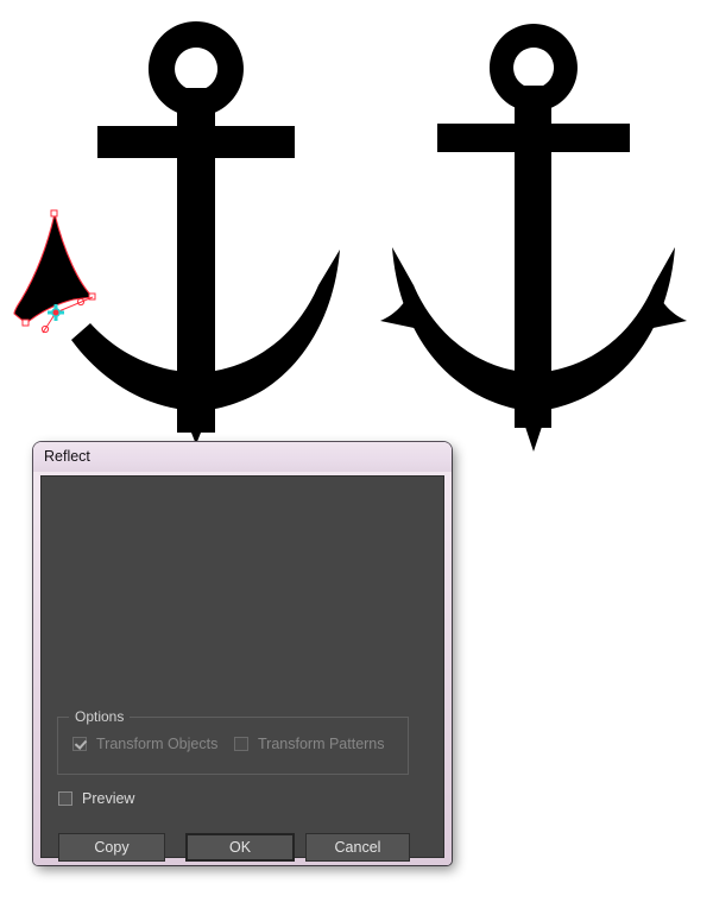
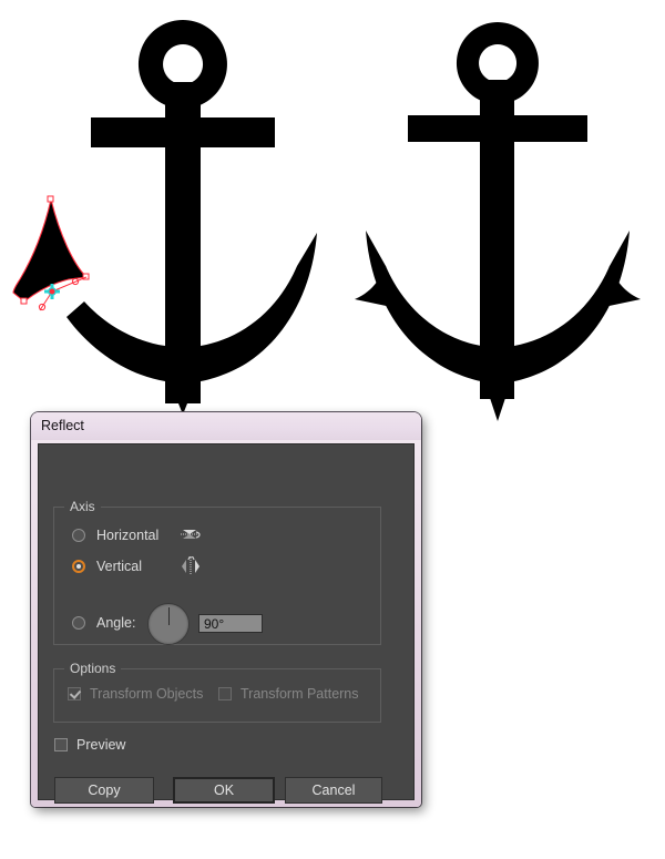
  Reflect
+ Axis
+ Horizontal
+ Vertical
+ Angle:
+ 90°
  Options
  Transform Objects
  Transform Patterns
  Preview
  Copy
  OK
  Cancel
